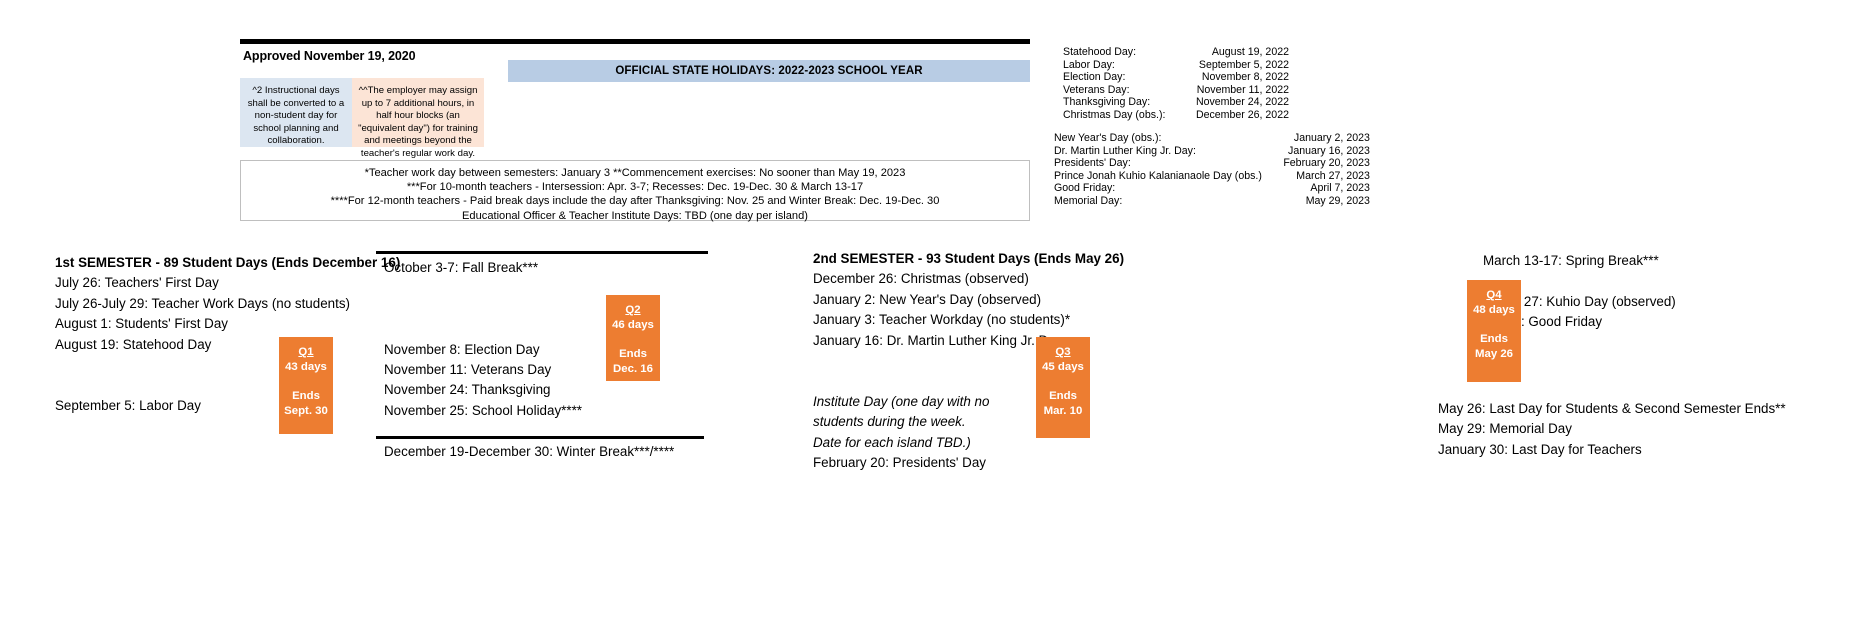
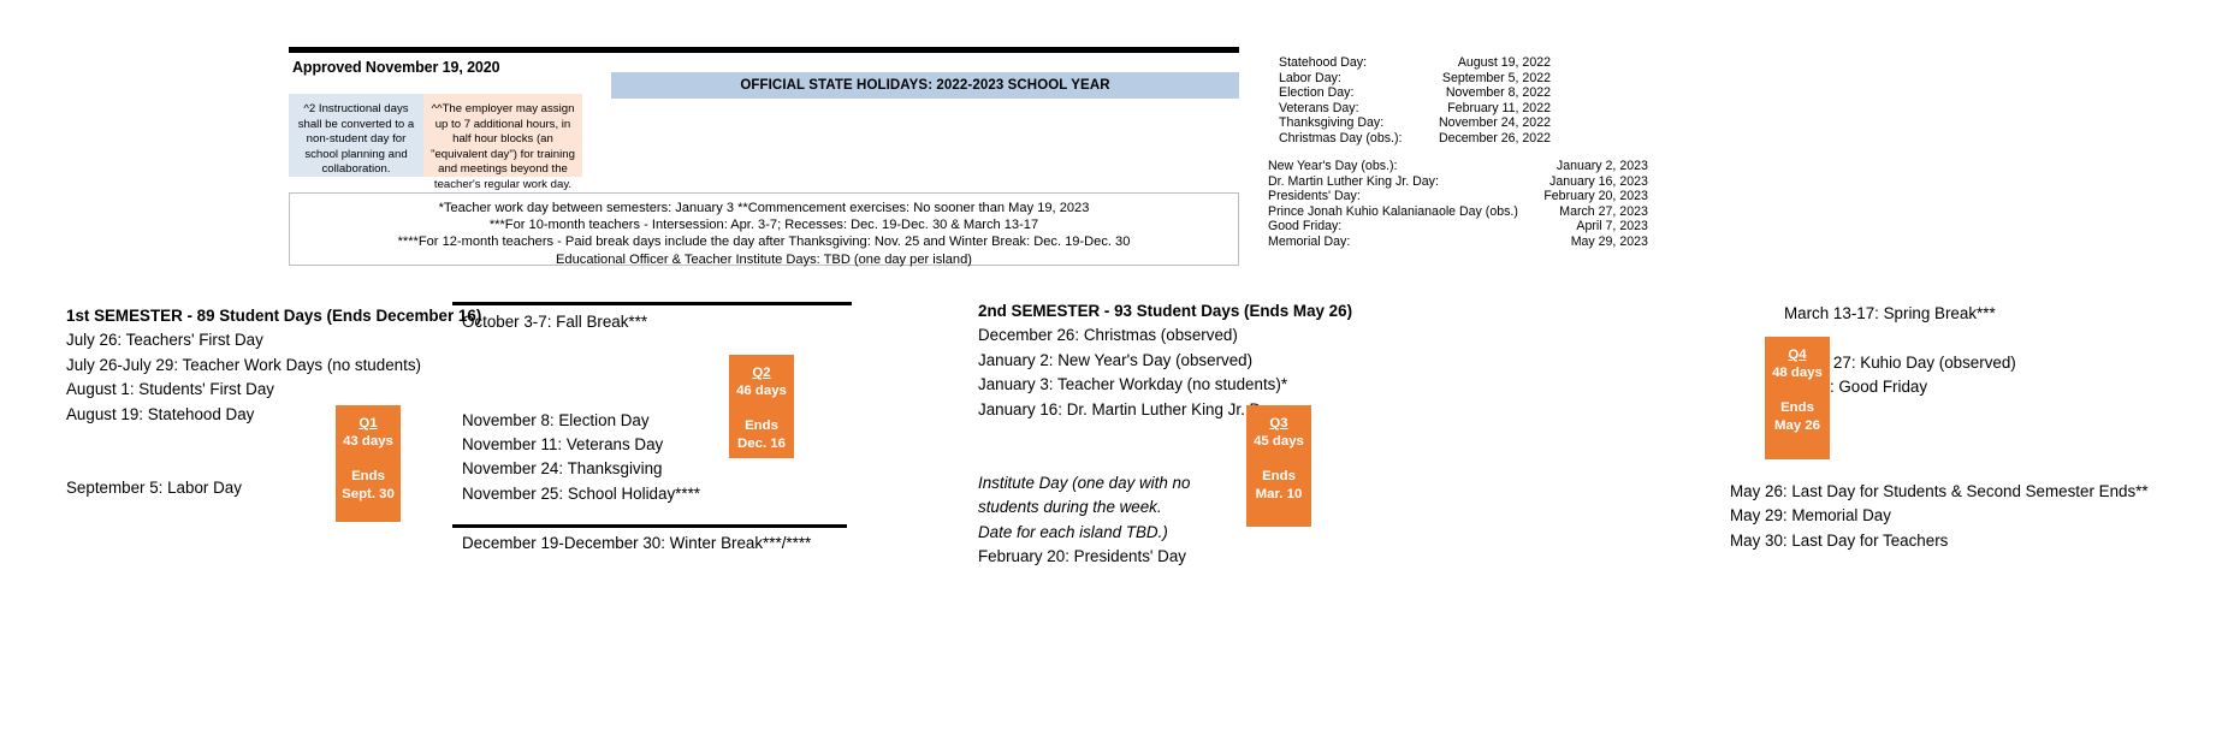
  Approved November 19, 2020
  OFFICIAL STATE HOLIDAYS: 2022-2023 SCHOOL YEAR
  ^2 Instructional days shall be converted to a non-student day for school planning and collaboration.
  ^^The employer may assign up to 7 additional hours, in half hour blocks (an "equivalent day") for training and meetings beyond the teacher's regular work day.
  *Teacher work day between semesters: January 3 **Commencement exercises: No sooner than May 19, 2023
  ***For 10-month teachers - Intersession: Apr. 3-7; Recesses: Dec. 19-Dec. 30 & March 13-17
  ****For 12-month teachers - Paid break days include the day after Thanksgiving: Nov. 25 and Winter Break: Dec. 19-Dec. 30
  Educational Officer & Teacher Institute Days: TBD (one day per island)
  Statehood Day:	August 19, 2022
  Labor Day:	September 5, 2022
  Election Day:	November 8, 2022
- Veterans Day:	November 11, 2022
+ Veterans Day:	February 11, 2022
  Thanksgiving Day:	November 24, 2022
  Christmas Day (obs.):	December 26, 2022
  New Year's Day (obs.):	January 2, 2023
  Dr. Martin Luther King Jr. Day:	January 16, 2023
  Presidents' Day:	February 20, 2023
  Prince Jonah Kuhio Kalanianaole Day (obs.)	March 27, 2023
  Good Friday:	April 7, 2023
  Memorial Day:	May 29, 2023
  1st SEMESTER - 89 Student Days (Ends December 16)
  July 26: Teachers' First Day
  July 26-July 29: Teacher Work Days (no students)
  August 1: Students' First Day
  August 19: Statehood Day
  September 5: Labor Day
  October 3-7: Fall Break***
  November 8: Election Day
  November 11: Veterans Day
  November 24: Thanksgiving
  November 25: School Holiday****
  December 19-December 30: Winter Break***/****
  2nd SEMESTER - 93 Student Days (Ends May 26)
  December 26: Christmas (observed)
  January 2: New Year's Day (observed)
  January 3: Teacher Workday (no students)*
  January 16: Dr. Martin Luther King Jr.
  Institute Day (one day with no
  students during the week.
  Date for each island TBD.)
  February 20: Presidents' Day
  March 13-17: Spring Break***
  27: Kuhio Day (observed)
  May 26: Last Day for Students & Second Semester Ends**
  May 29: Memorial Day
- January 30: Last Day for Teachers
+ May 30: Last Day for Teachers
  Q1
  43 days
  Ends
  Sept. 30
  Q2
  46 days
  Ends
  Dec. 16
  Q3
  45 days
  Ends
  Mar. 10
  Q4
  48 days
  Ends
  May 26
